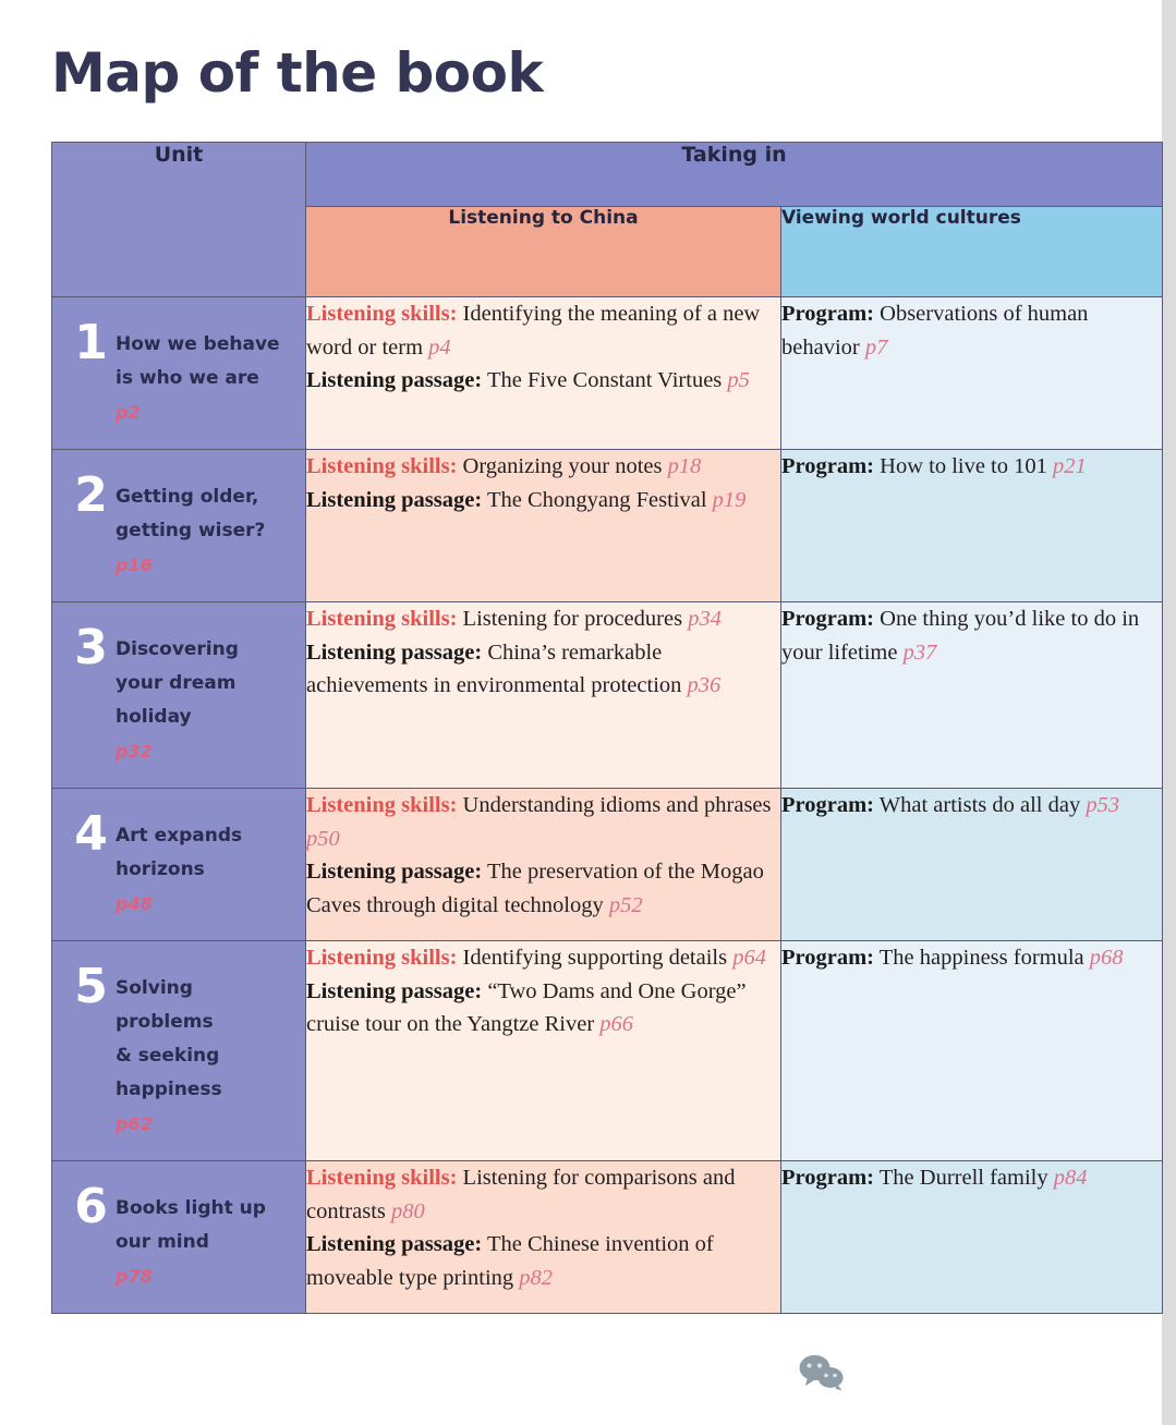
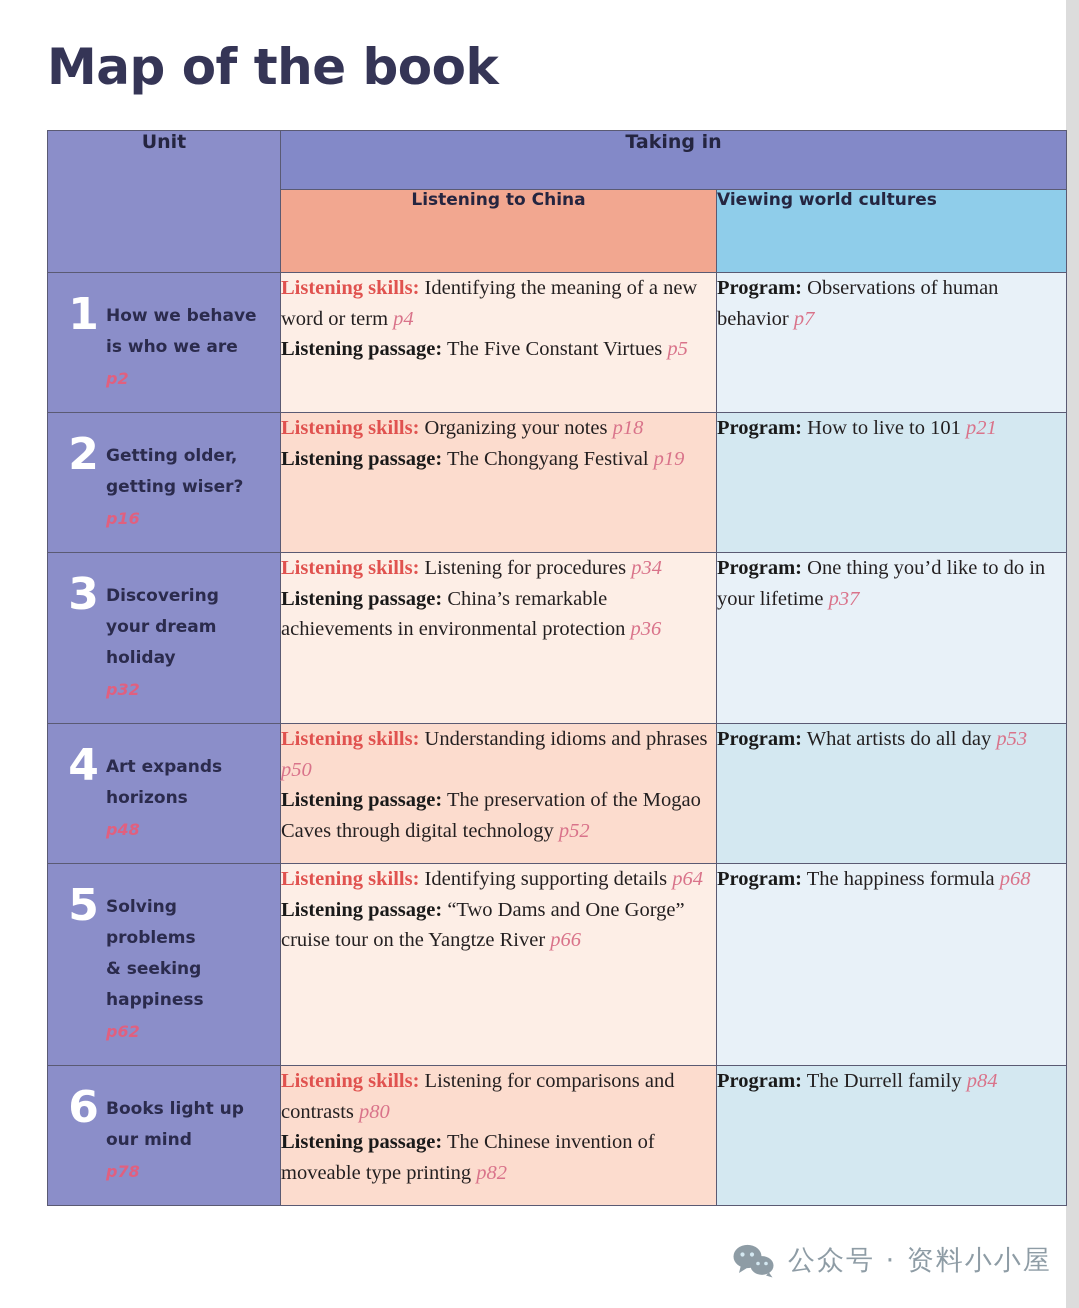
  Map of the book
  Unit	Taking in
  Listening to China	Viewing world cultures
  1 How we behave is who we arep2	Listening skills: Identifying the meaning of a new word or term p4Listening passage: The Five Constant Virtues p5	Program: Observations of human behavior p7
  2 Getting older, getting wiser?p16	Listening skills: Organizing your notes p18Listening passage: The Chongyang Festival p19	Program: How to live to 101 p21
  3 Discovering your dream holidayp32	Listening skills: Listening for procedures p34Listening passage: China’s remarkable achievements in environmental protection p36	Program: One thing you’d like to do in your lifetime p37
  4 Art expands horizonsp48	Listening skills: Understanding idioms and phrases p50Listening passage: The preservation of the Mogao Caves through digital technology p52	Program: What artists do all day p53
  5 Solving problems & seeking happinessp62	Listening skills: Identifying supporting details p64Listening passage: “Two Dams and One Gorge” cruise tour on the Yangtze River p66	Program: The happiness formula p68
  6 Books light up our mindp78	Listening skills: Listening for comparisons and contrasts p80Listening passage: The Chinese invention of moveable type printing p82	Program: The Durrell family p84
+ 公众号 · 资料小小屋
